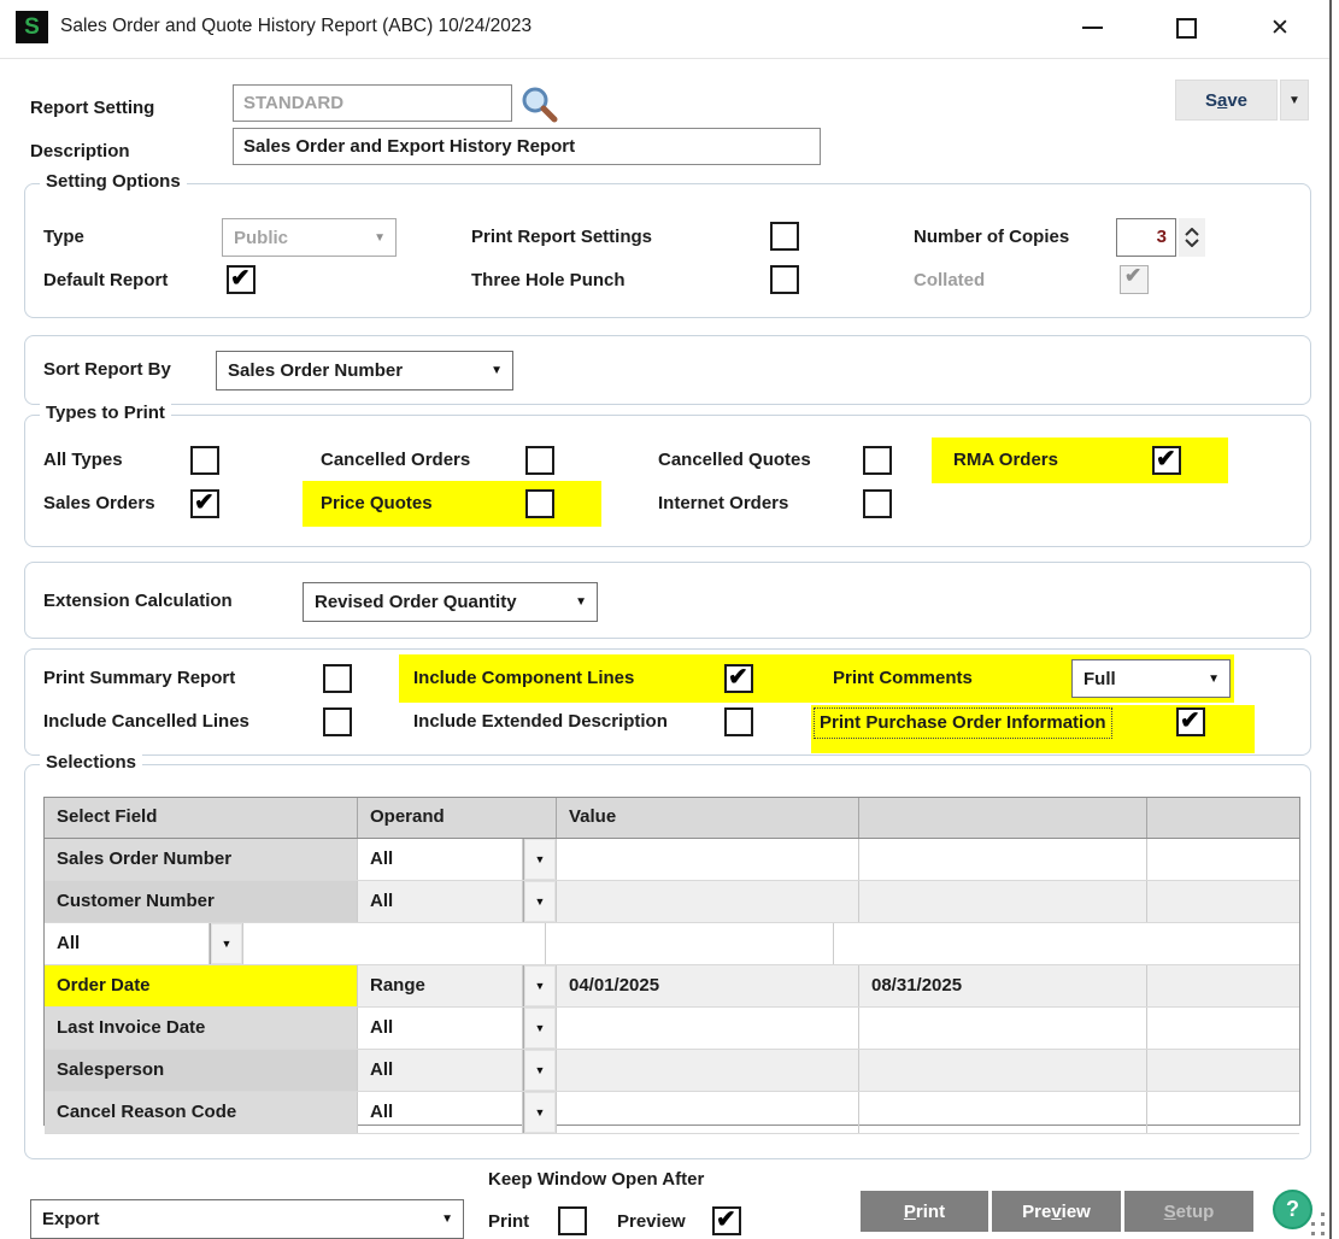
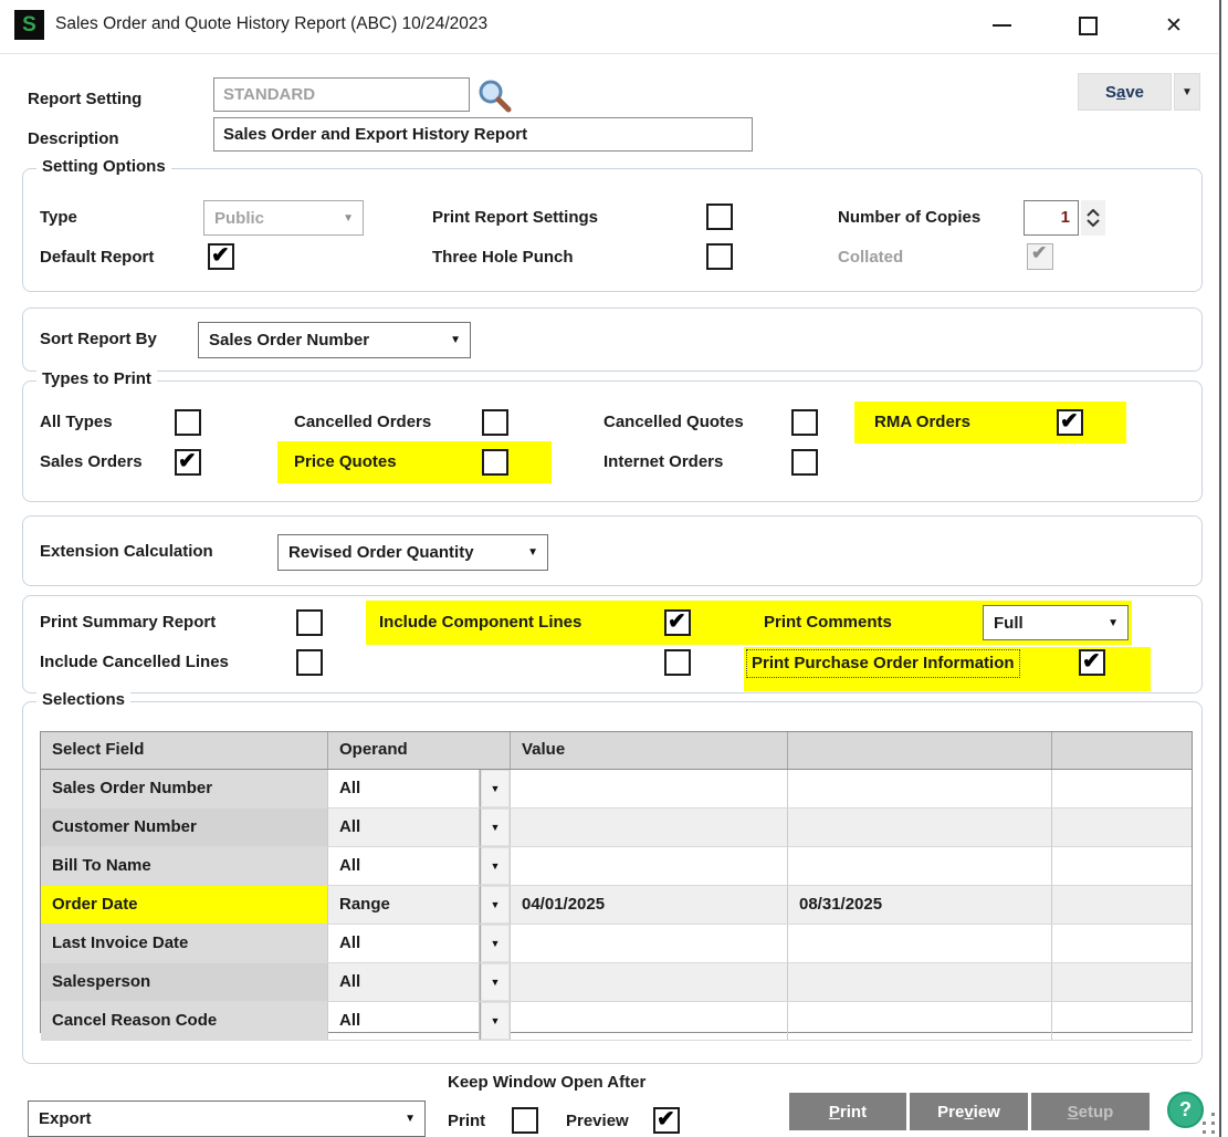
  S
  Sales Order and Quote History Report (ABC) 10/24/2023
  ✕
  Report Setting
  STANDARD
  Description
  Sales Order and Export History Report
  S
  a
  ve
  ▼
  Setting Options
  Type
  Public
  ▼
  Print Report Settings
  Number of Copies
- 3
+ 1
  Default Report
  Three Hole Punch
  Collated
  Sort Report By
  Sales Order Number
  ▼
  Types to Print
  All Types
  Cancelled Orders
  Cancelled Quotes
  RMA Orders
  Sales Orders
  Price Quotes
  Internet Orders
  Extension Calculation
  Revised Order Quantity
  ▼
  Print Summary Report
  Include Component Lines
  Print Comments
  Full
  ▼
  Include Cancelled Lines
- Include Extended Description
  Print Purchase Order Information
  Selections
  Select Field
  Operand
  Value
  Sales Order Number
  All
  ▼
  Customer Number
  All
  ▼
+ Bill To Name
  All
  ▼
  Order Date
  Range
  ▼
  04/01/2025
  08/31/2025
  Last Invoice Date
  All
  ▼
  Salesperson
  All
  ▼
  Cancel Reason Code
  All
  ▼
  Keep Window Open After
  Export
  ▼
  Print
  Preview
  P
  rint
  Pre
  v
  iew
  S
  etup
  ?
